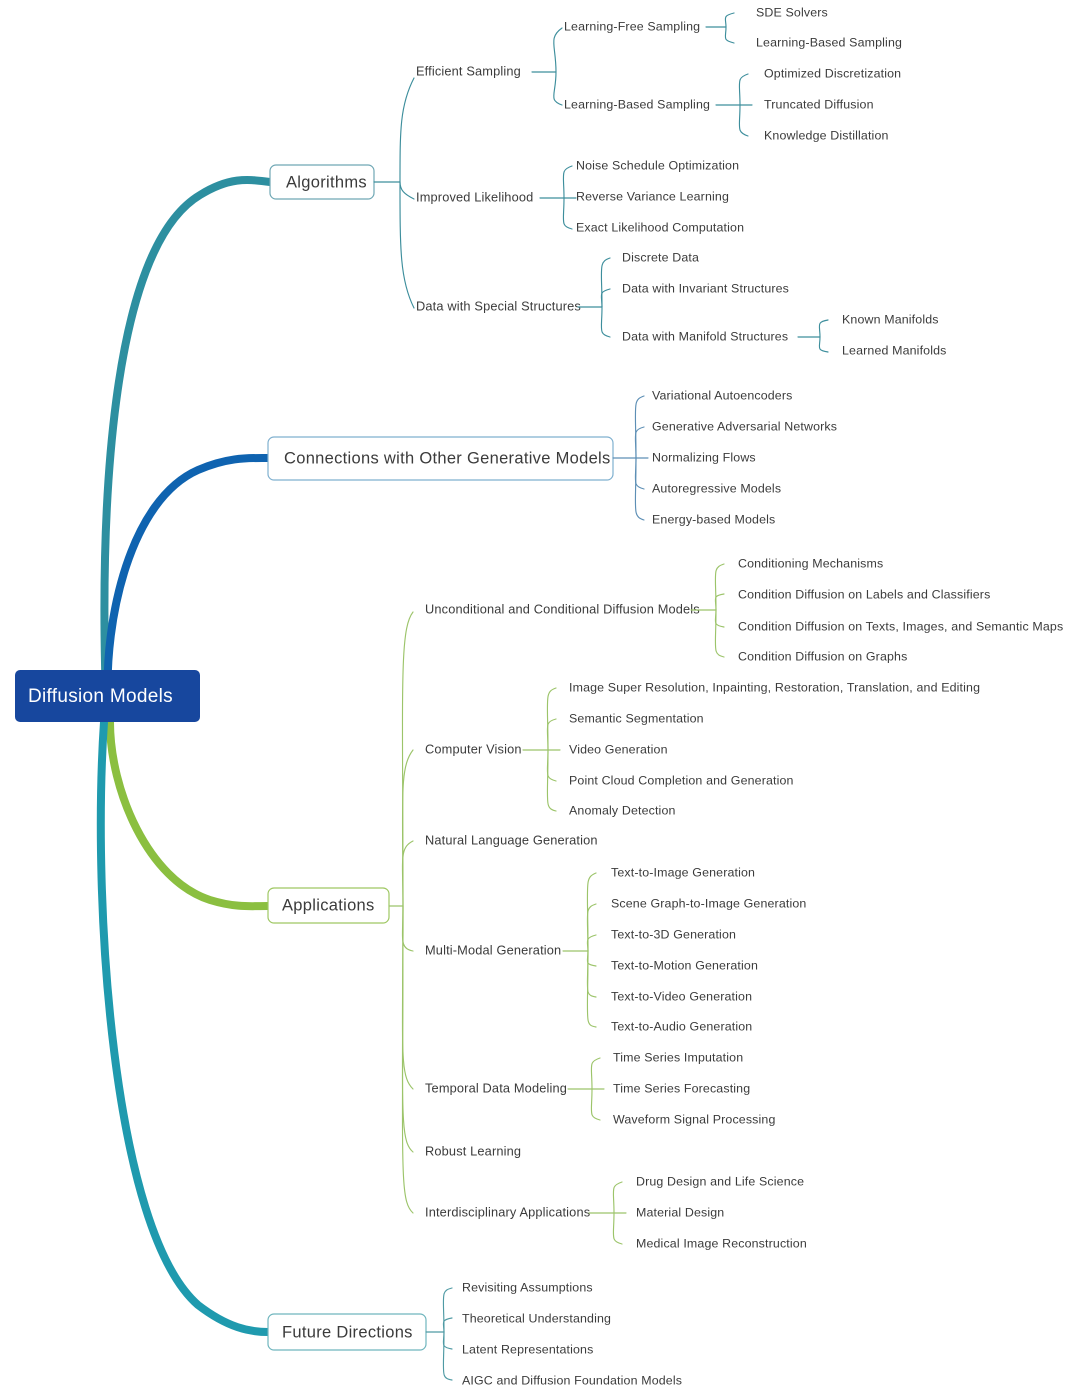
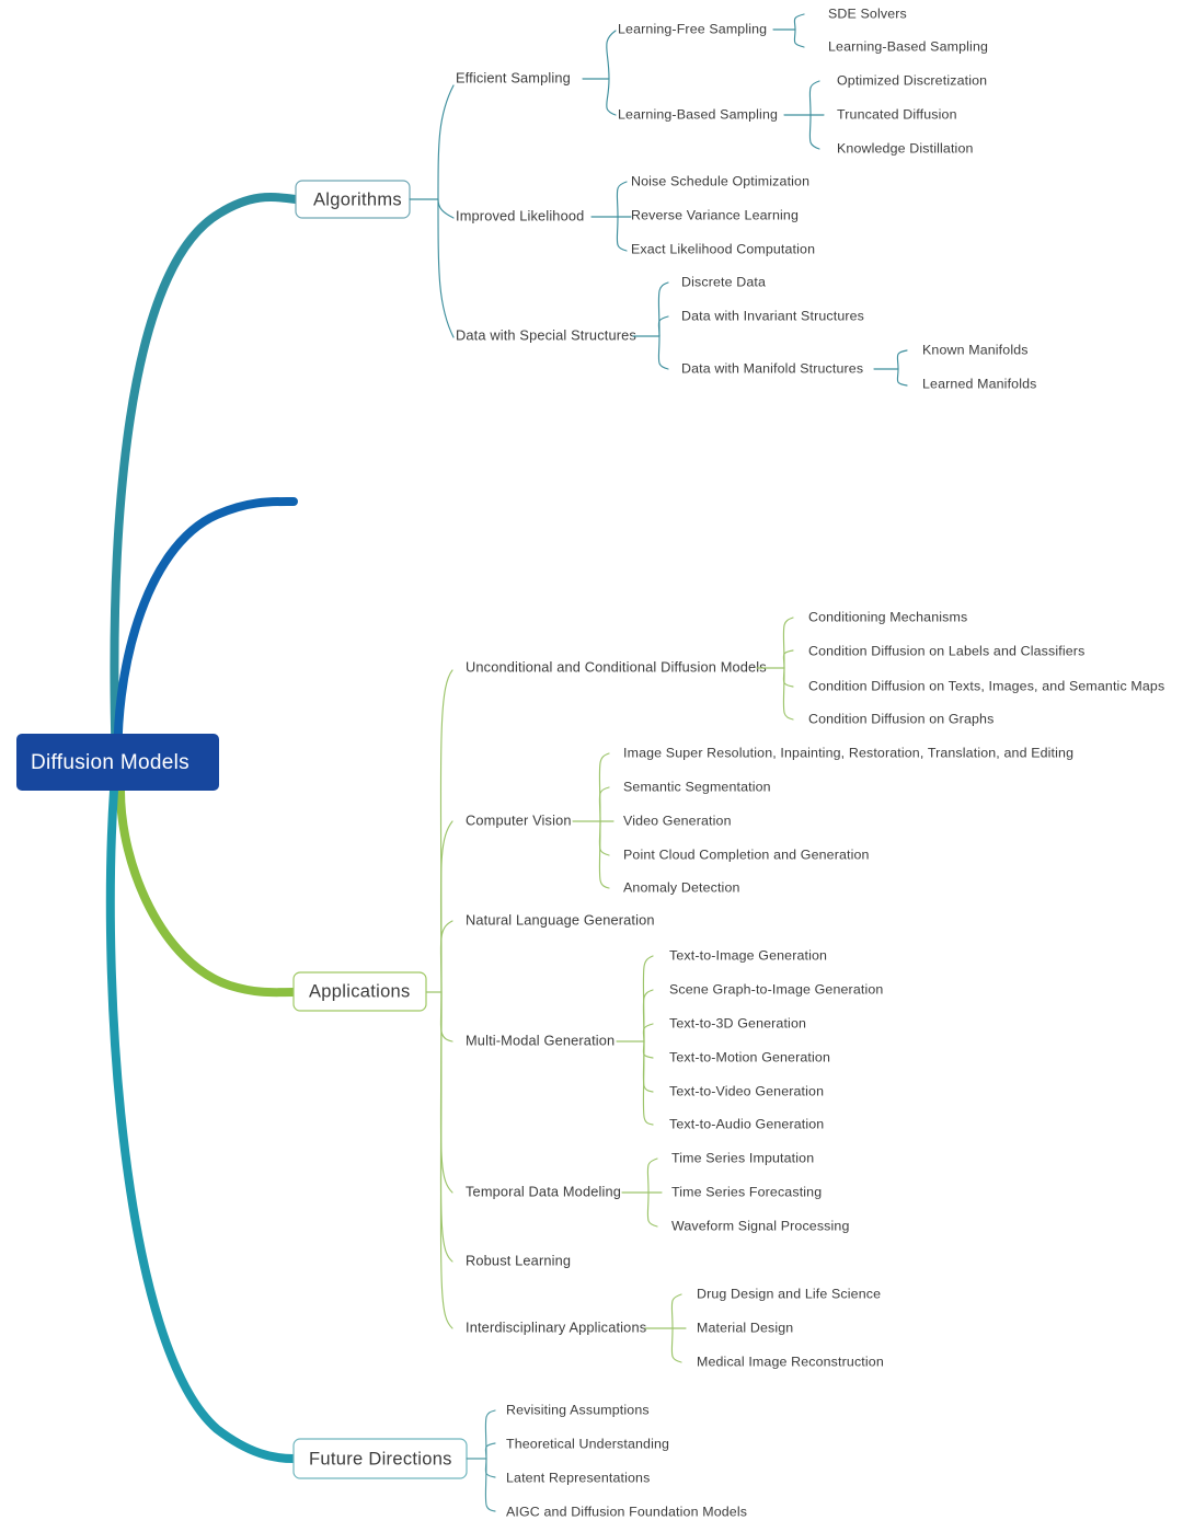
  Diffusion Models
  Algorithms
  Efficient Sampling
  Learning-Free Sampling
  SDE Solvers
  Learning-Based Sampling
  Learning-Based Sampling
  Optimized Discretization
  Truncated Diffusion
  Knowledge Distillation
  Improved Likelihood
  Noise Schedule Optimization
  Reverse Variance Learning
  Exact Likelihood Computation
  Data with Special Structures
  Discrete Data
  Data with Invariant Structures
  Data with Manifold Structures
  Known Manifolds
  Learned Manifolds
- Connections with Other Generative Models
- Variational Autoencoders
- Generative Adversarial Networks
- Normalizing Flows
- Autoregressive Models
- Energy-based Models
  Applications
  Unconditional and Conditional Diffusion Models
  Conditioning Mechanisms
  Condition Diffusion on Labels and Classifiers
  Condition Diffusion on Texts, Images, and Semantic Maps
  Condition Diffusion on Graphs
  Computer Vision
  Image Super Resolution, Inpainting, Restoration, Translation, and Editing
  Semantic Segmentation
  Video Generation
  Point Cloud Completion and Generation
  Anomaly Detection
  Natural Language Generation
  Multi-Modal Generation
  Text-to-Image Generation
  Scene Graph-to-Image Generation
  Text-to-3D Generation
  Text-to-Motion Generation
  Text-to-Video Generation
  Text-to-Audio Generation
  Temporal Data Modeling
  Time Series Imputation
  Time Series Forecasting
  Waveform Signal Processing
  Robust Learning
  Interdisciplinary Applications
  Drug Design and Life Science
  Material Design
  Medical Image Reconstruction
  Future Directions
  Revisiting Assumptions
  Theoretical Understanding
  Latent Representations
  AIGC and Diffusion Foundation Models
